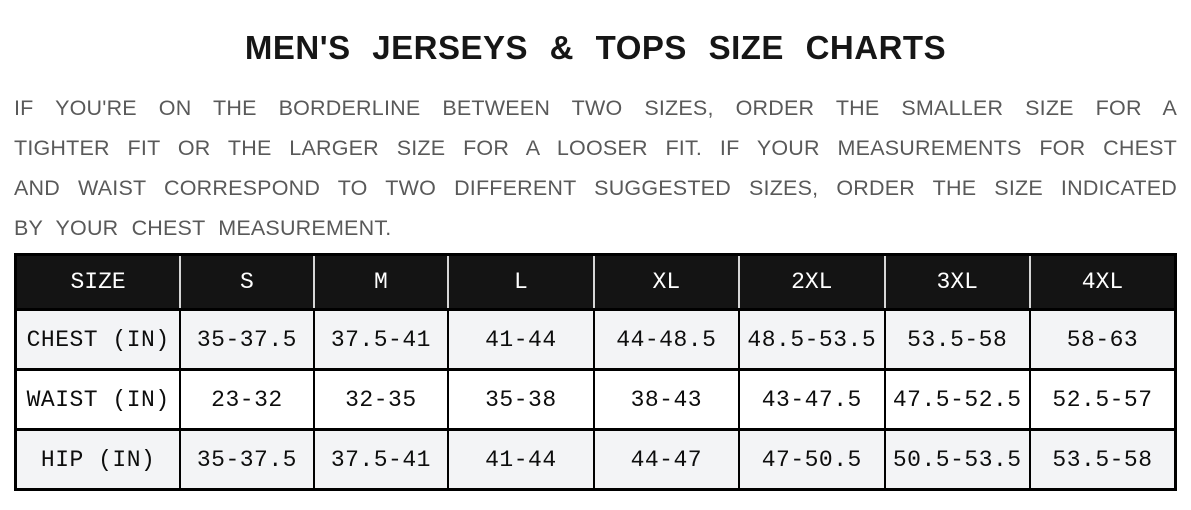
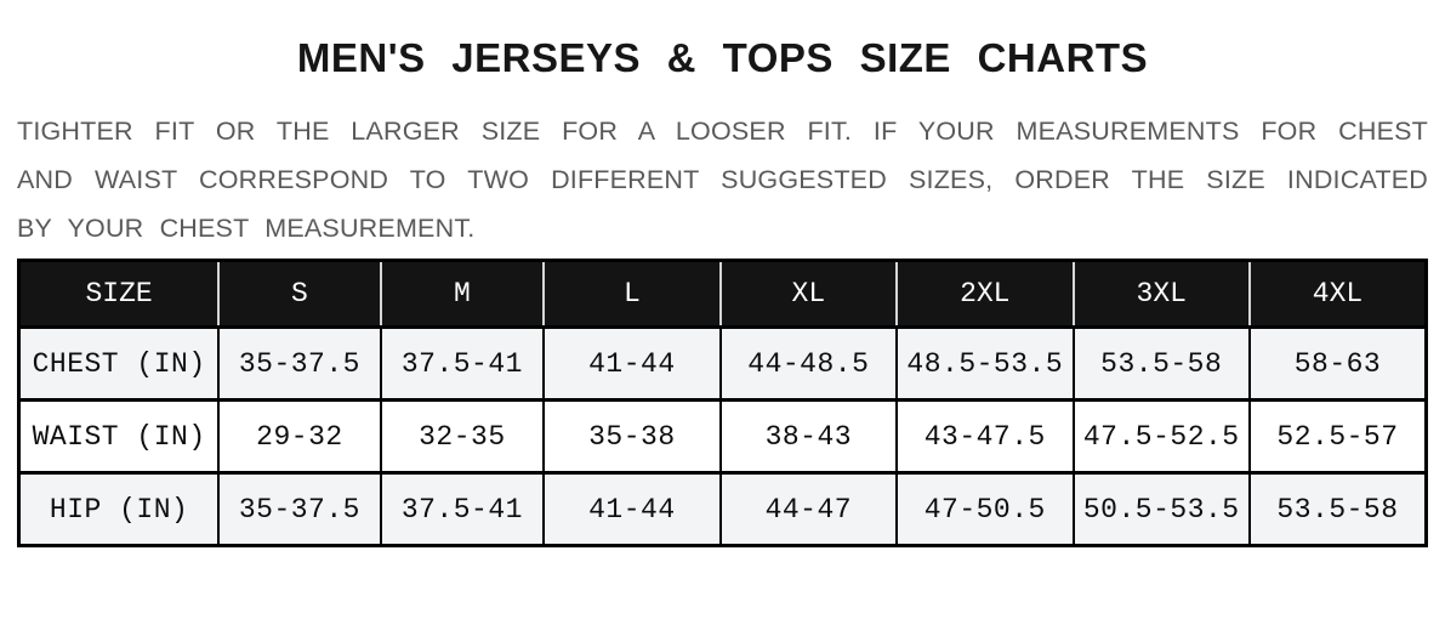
  MEN'S JERSEYS & TOPS SIZE CHARTS
- IF YOU'RE ON THE BORDERLINE BETWEEN TWO SIZES, ORDER THE SMALLER SIZE FOR A
  TIGHTER FIT OR THE LARGER SIZE FOR A LOOSER FIT. IF YOUR MEASUREMENTS FOR CHEST
  AND WAIST CORRESPOND TO TWO DIFFERENT SUGGESTED SIZES, ORDER THE SIZE INDICATED
  BY YOUR CHEST MEASUREMENT.
  SIZE	S	M	L	XL	2XL	3XL	4XL
  CHEST (IN)	35-37.5	37.5-41	41-44	44-48.5	48.5-53.5	53.5-58	58-63
- WAIST (IN)	23-32	32-35	35-38	38-43	43-47.5	47.5-52.5	52.5-57
+ WAIST (IN)	29-32	32-35	35-38	38-43	43-47.5	47.5-52.5	52.5-57
  HIP (IN)	35-37.5	37.5-41	41-44	44-47	47-50.5	50.5-53.5	53.5-58
